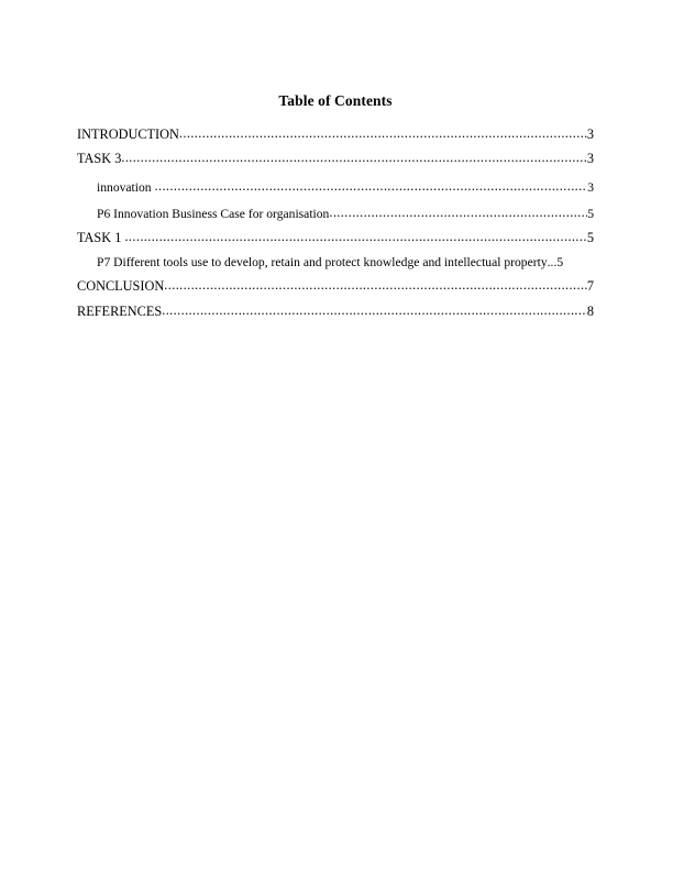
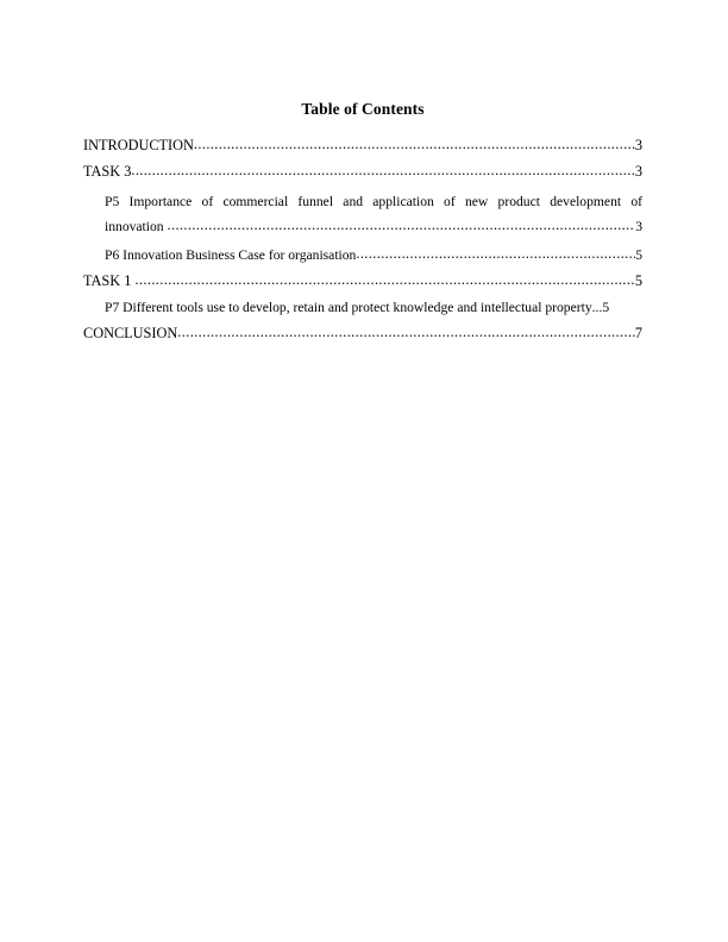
  Table of Contents
  INTRODUCTION
  3
  TASK 3
  3
+ P5 Importance of commercial funnel and application of new product development of
  innovation
  3
  P6 Innovation Business Case for organisation
  5
  TASK 1
  5
  P7 Different tools use to develop, retain and protect knowledge and intellectual property
  ...
  5
  CONCLUSION
  7
- REFERENCES
- 8
